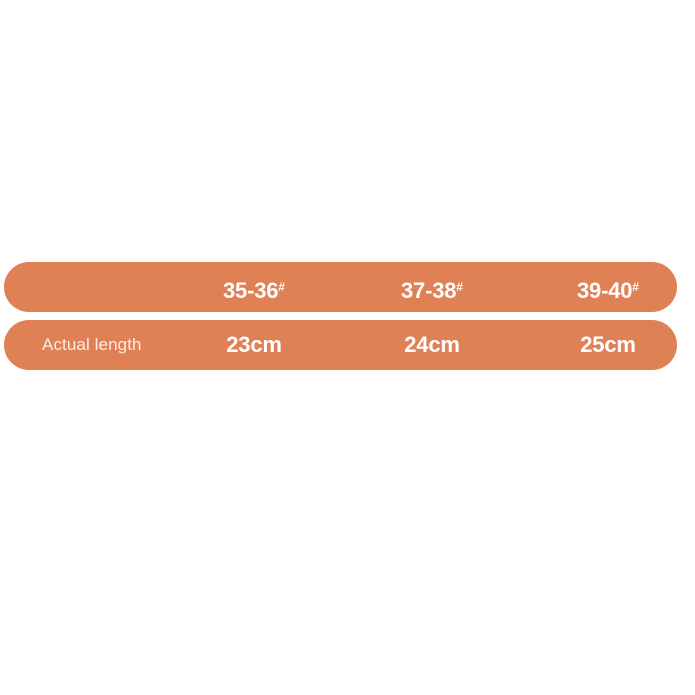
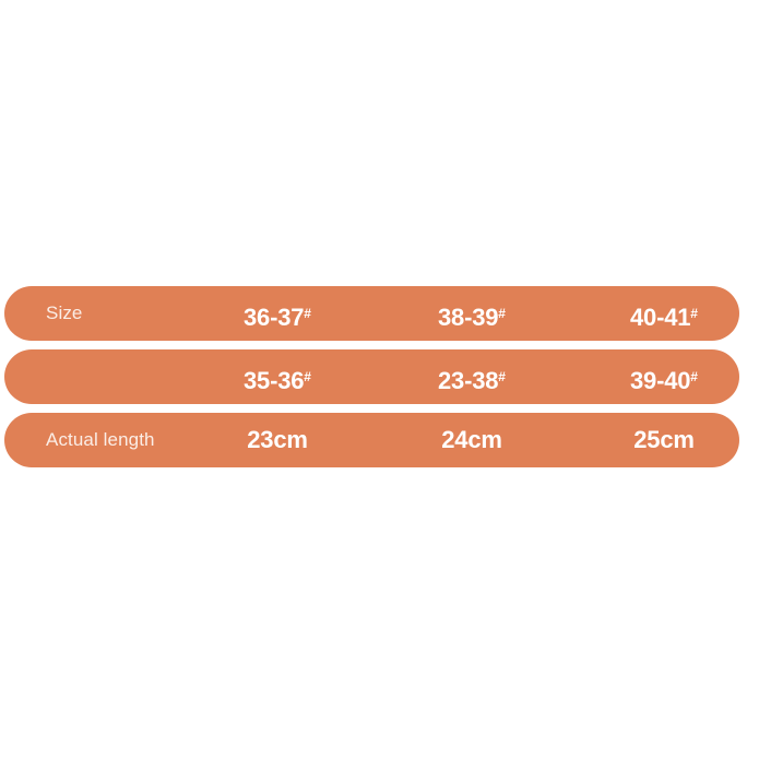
+ Size
+ 36-37#
+ 38-39#
+ 40-41#
  35-36#
- 37-38#
+ 23-38#
  39-40#
  Actual length
  23cm
  24cm
  25cm
